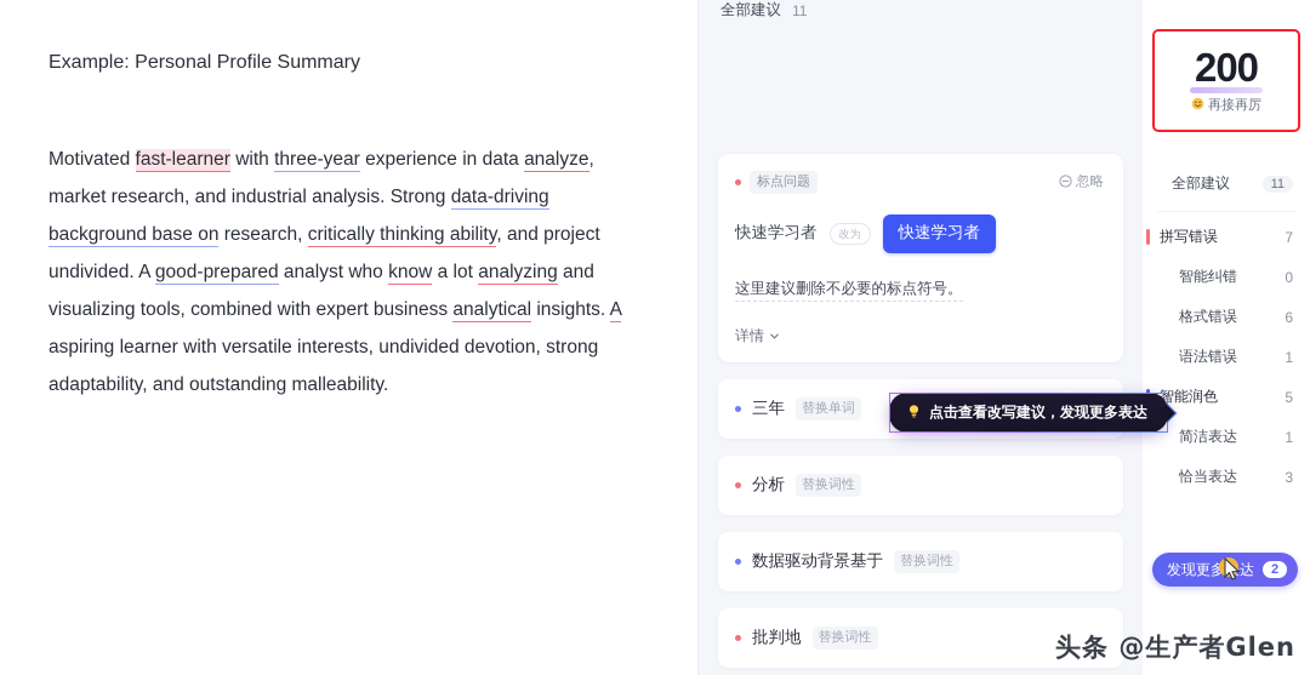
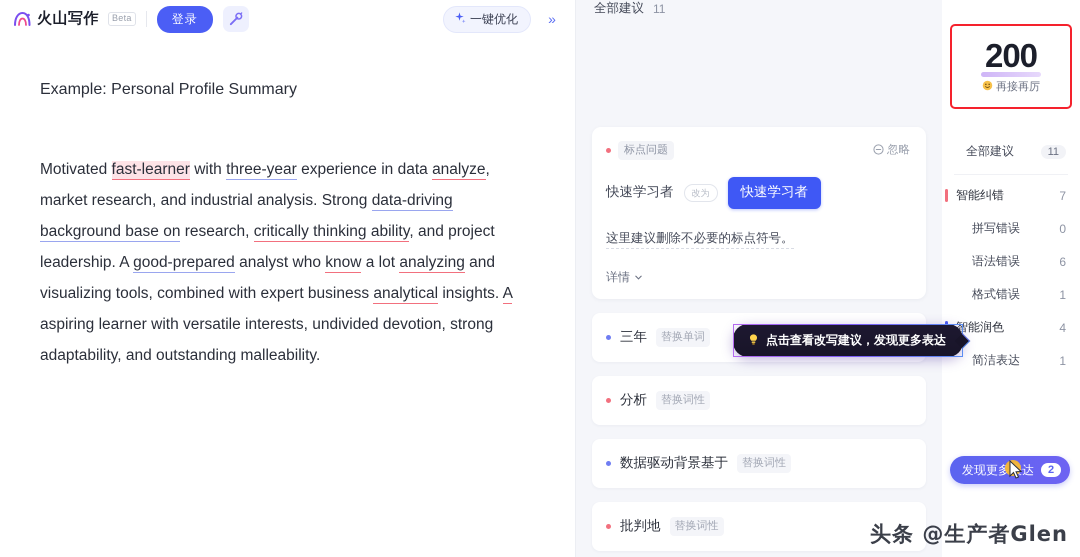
+ 火山写作
+ Beta
+ 登录
+ 一键优化
+ »
  Example: Personal Profile Summary
- Motivated fast-learner with three-year experience in data analyze, market research, and industrial analysis. Strong data-driving background base on research, critically thinking ability, and project undivided. A good-prepared analyst who know a lot analyzing and visualizing tools, combined with expert business analytical insights. A aspiring learner with versatile interests, undivided devotion, strong adaptability, and outstanding malleability.
+ Motivated fast-learner with three-year experience in data analyze, market research, and industrial analysis. Strong data-driving background base on research, critically thinking ability, and project leadership. A good-prepared analyst who know a lot analyzing and visualizing tools, combined with expert business analytical insights. A aspiring learner with versatile interests, undivided devotion, strong adaptability, and outstanding malleability.
  全部建议
  11
  标点问题
  忽略
  快速学习者
  改为
  快速学习者
  这里建议删除不必要的标点符号。
  详情
  三年
  替换单词
  分析
  替换词性
  数据驱动背景基于
  替换词性
  批判地
  替换词性
  点击查看改写建议，发现更多表达
  200
  再接再厉
  全部建议
  11
- 拼写错误
+ 智能纠错
  7
- 智能纠错
+ 拼写错误
  0
- 格式错误
+ 语法错误
  6
- 语法错误
+ 格式错误
  1
  智能润色
- 5
+ 4
  简洁表达
  1
- 恰当表达
- 3
  发现更多达
  2
  头条 @生产者Glen
